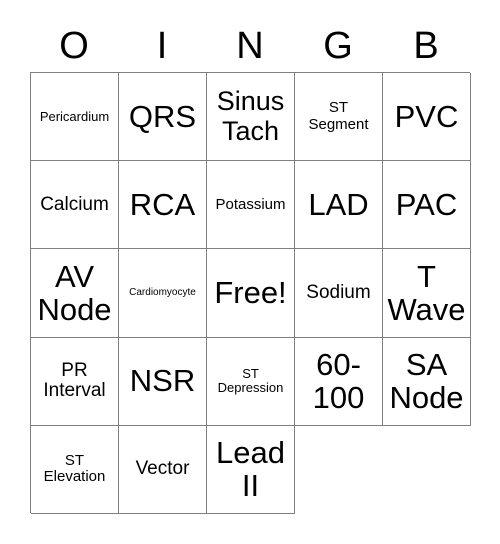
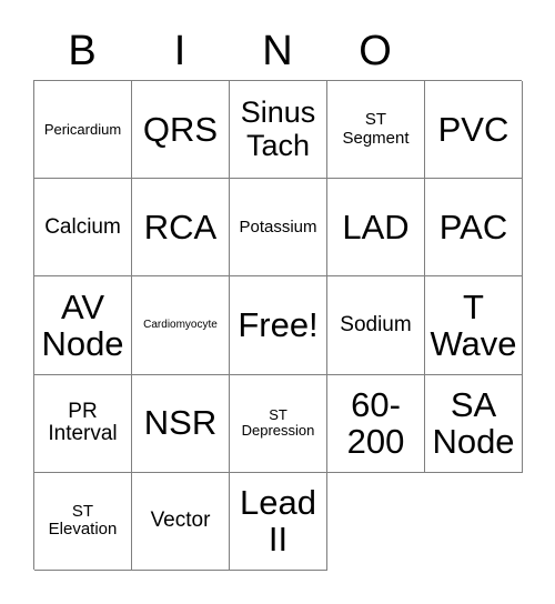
- O
+ B
  I
  N
- G
- B
+ O
  Pericardium
  QRS
  Sinus Tach
  ST Segment
  PVC
  Calcium
  RCA
  Potassium
  LAD
  PAC
  AV Node
  Cardiomyocyte
  Free!
  Sodium
  T Wave
  PR Interval
  NSR
  ST Depression
- 60-100
+ 60-200
  SA Node
  ST Elevation
  Vector
  Lead II
